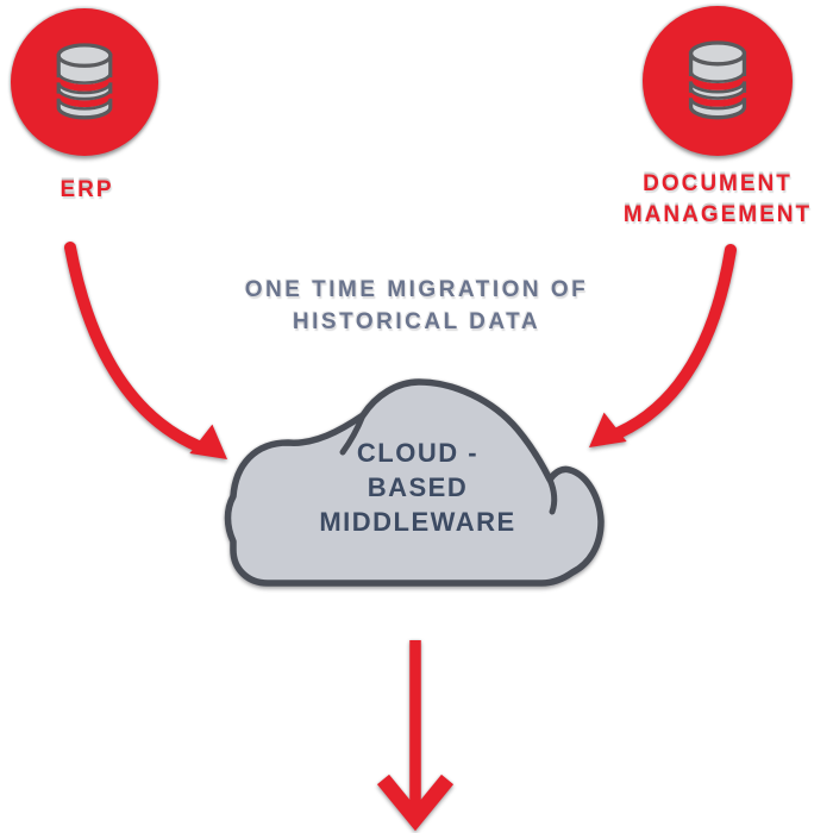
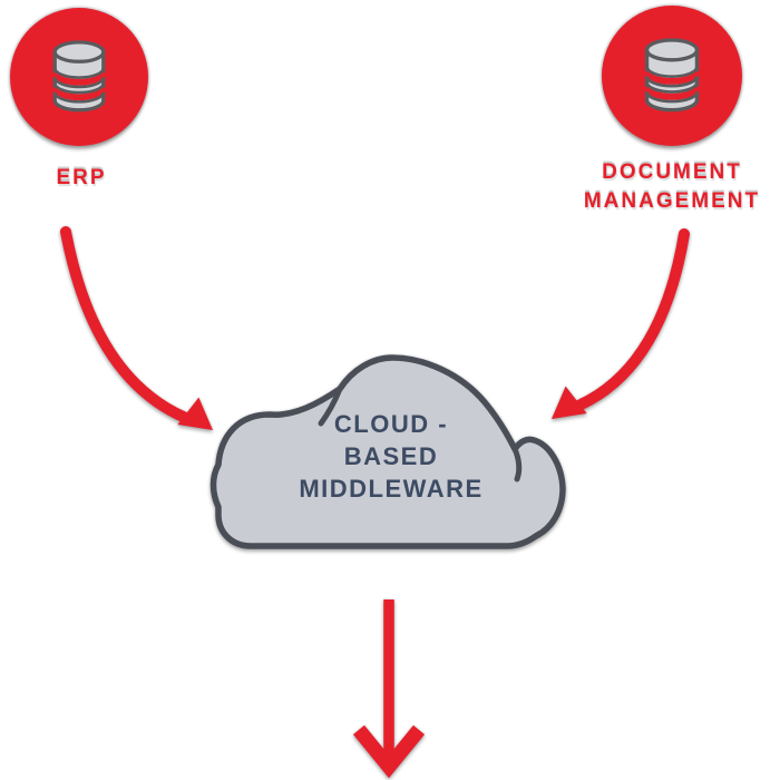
  ERP
  DOCUMENT
  MANAGEMENT
- ONE TIME MIGRATION OF
- HISTORICAL DATA
  CLOUD -
  BASED
  MIDDLEWARE
